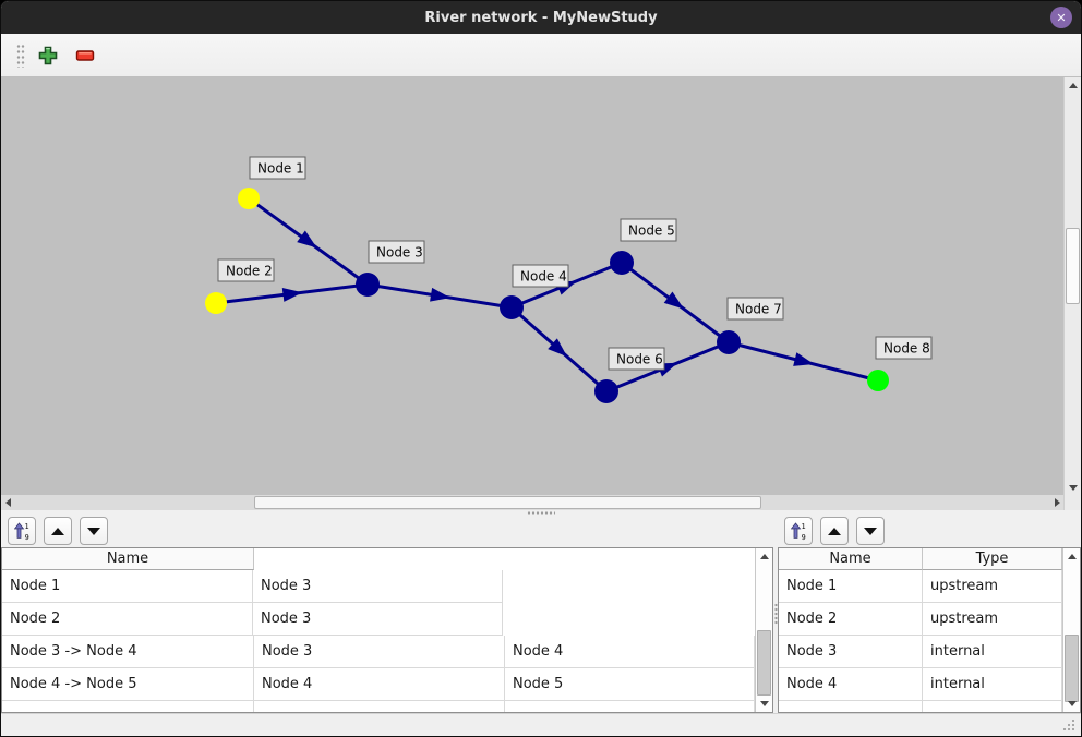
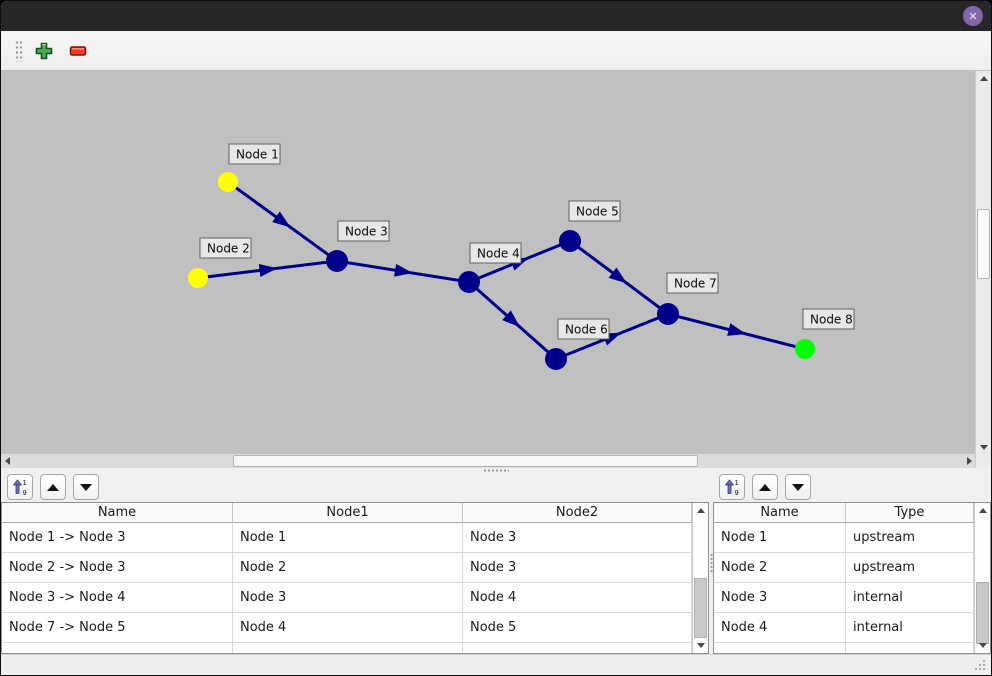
- River network - MyNewStudy
  ✕
  Node 1
  Node 2
  Node 3
  Node 4
  Node 5
  Node 6
  Node 7
  Node 8
  1
  9
  Name
+ Node1
+ Node2
+ Node 1 -> Node 3
  Node 1
  Node 3
+ Node 2 -> Node 3
  Node 2
  Node 3
  Node 3 -> Node 4
  Node 3
  Node 4
- Node 4 -> Node 5
+ Node 7 -> Node 5
  Node 4
  Node 5
  1
  9
  Name
  Type
  Node 1
  upstream
  Node 2
  upstream
  Node 3
  internal
  Node 4
  internal
